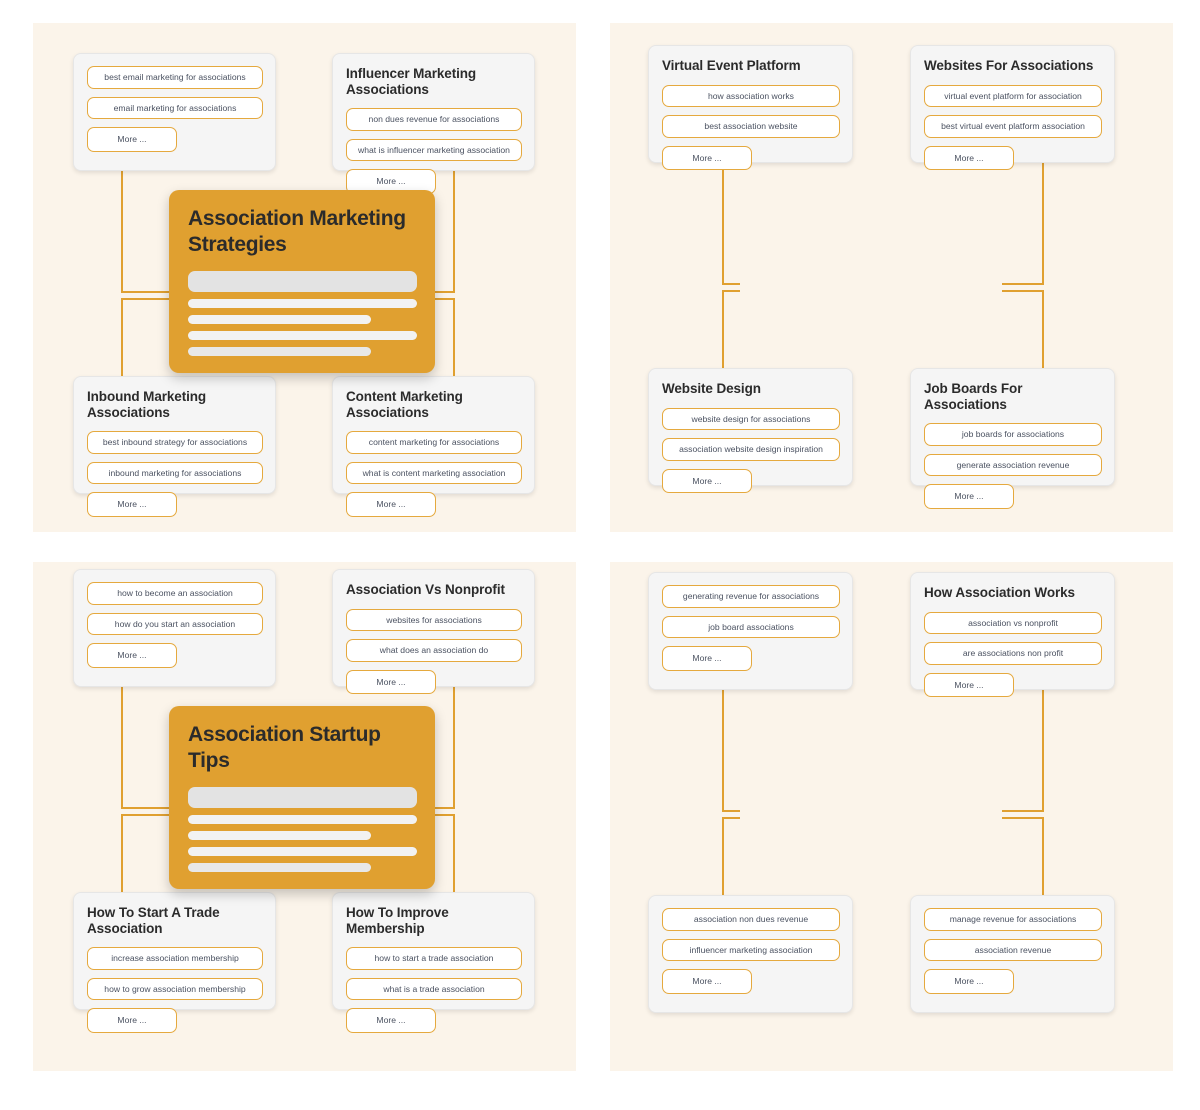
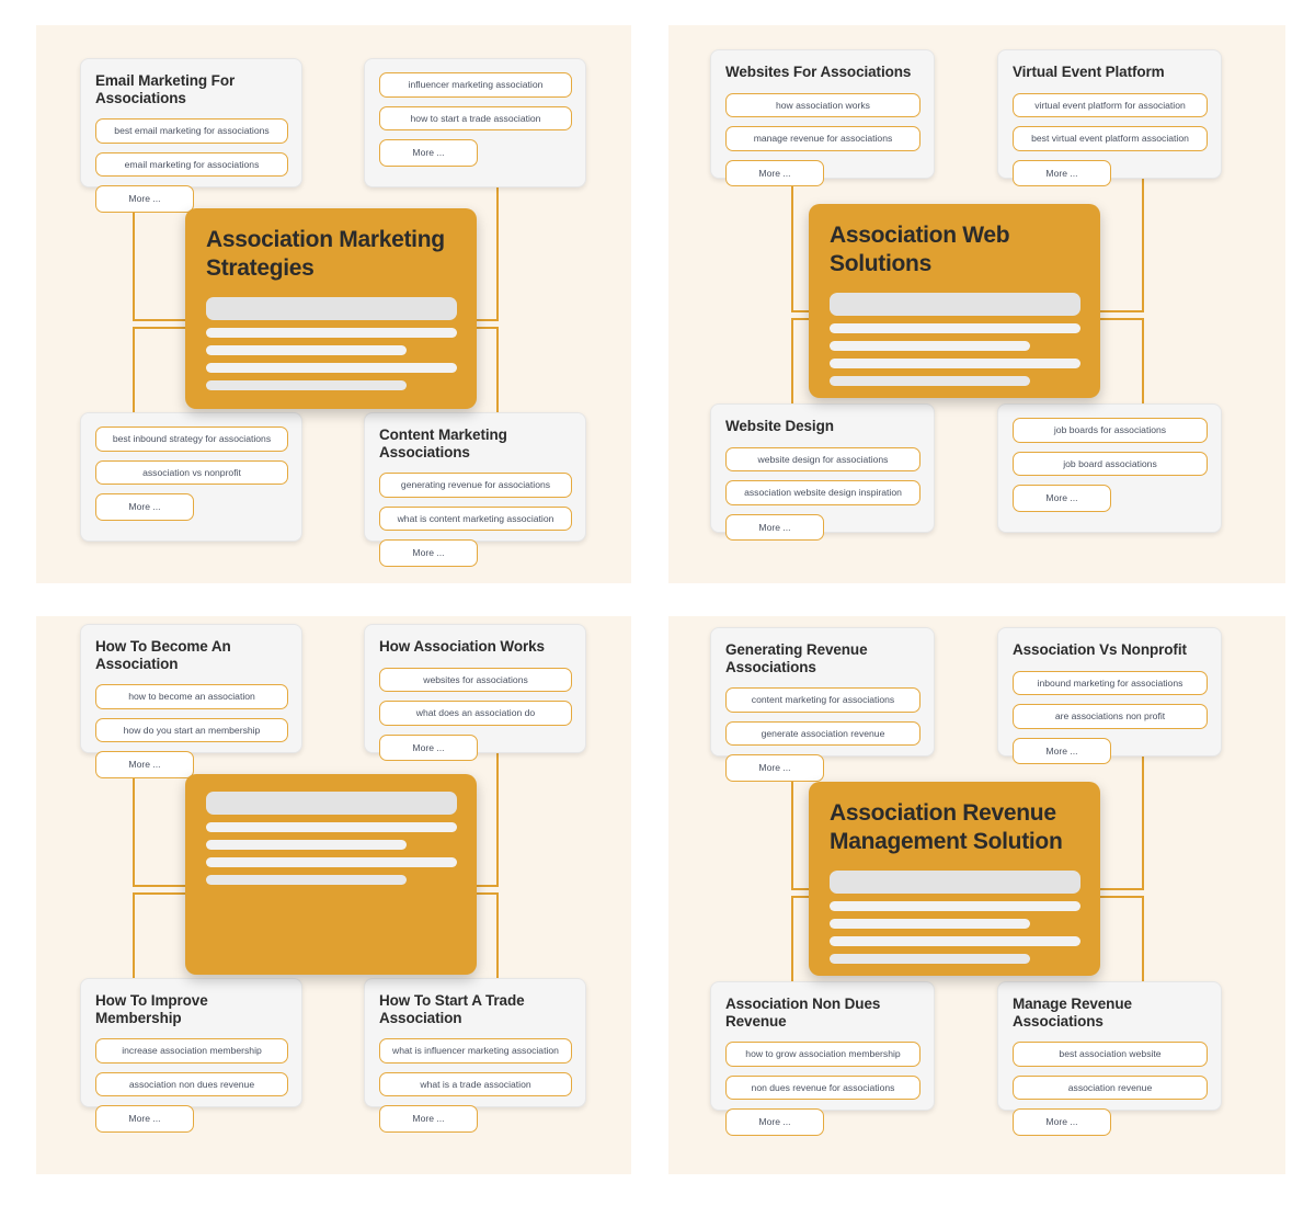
+ Email Marketing For Associations
  best email marketing for associations
  email marketing for associations
  More ...
- Influencer Marketing Associations
- non dues revenue for associations
+ influencer marketing association
- what is influencer marketing association
+ how to start a trade association
  More ...
  Association Marketing Strategies
- Inbound Marketing Associations
  best inbound strategy for associations
- inbound marketing for associations
+ association vs nonprofit
  More ...
  Content Marketing Associations
- content marketing for associations
+ generating revenue for associations
  what is content marketing association
  More ...
- Virtual Event Platform
+ Websites For Associations
  how association works
- best association website
+ manage revenue for associations
  More ...
- Websites For Associations
+ Virtual Event Platform
  virtual event platform for association
  best virtual event platform association
  More ...
+ Association Web Solutions
  Website Design
  website design for associations
  association website design inspiration
  More ...
- Job Boards For Associations
  job boards for associations
- generate association revenue
+ job board associations
  More ...
+ How To Become An Association
  how to become an association
- how do you start an association
+ how do you start an membership
  More ...
- Association Vs Nonprofit
+ How Association Works
  websites for associations
  what does an association do
  More ...
- Association Startup Tips
- How To Start A Trade Association
+ How To Improve Membership
  increase association membership
- how to grow association membership
+ association non dues revenue
  More ...
- How To Improve Membership
+ How To Start A Trade Association
- how to start a trade association
+ what is influencer marketing association
  what is a trade association
  More ...
+ Generating Revenue Associations
- generating revenue for associations
+ content marketing for associations
- job board associations
+ generate association revenue
  More ...
- How Association Works
+ Association Vs Nonprofit
- association vs nonprofit
+ inbound marketing for associations
  are associations non profit
  More ...
+ Association Revenue Management Solution
+ Association Non Dues Revenue
- association non dues revenue
+ how to grow association membership
- influencer marketing association
+ non dues revenue for associations
  More ...
+ Manage Revenue Associations
- manage revenue for associations
+ best association website
  association revenue
  More ...
